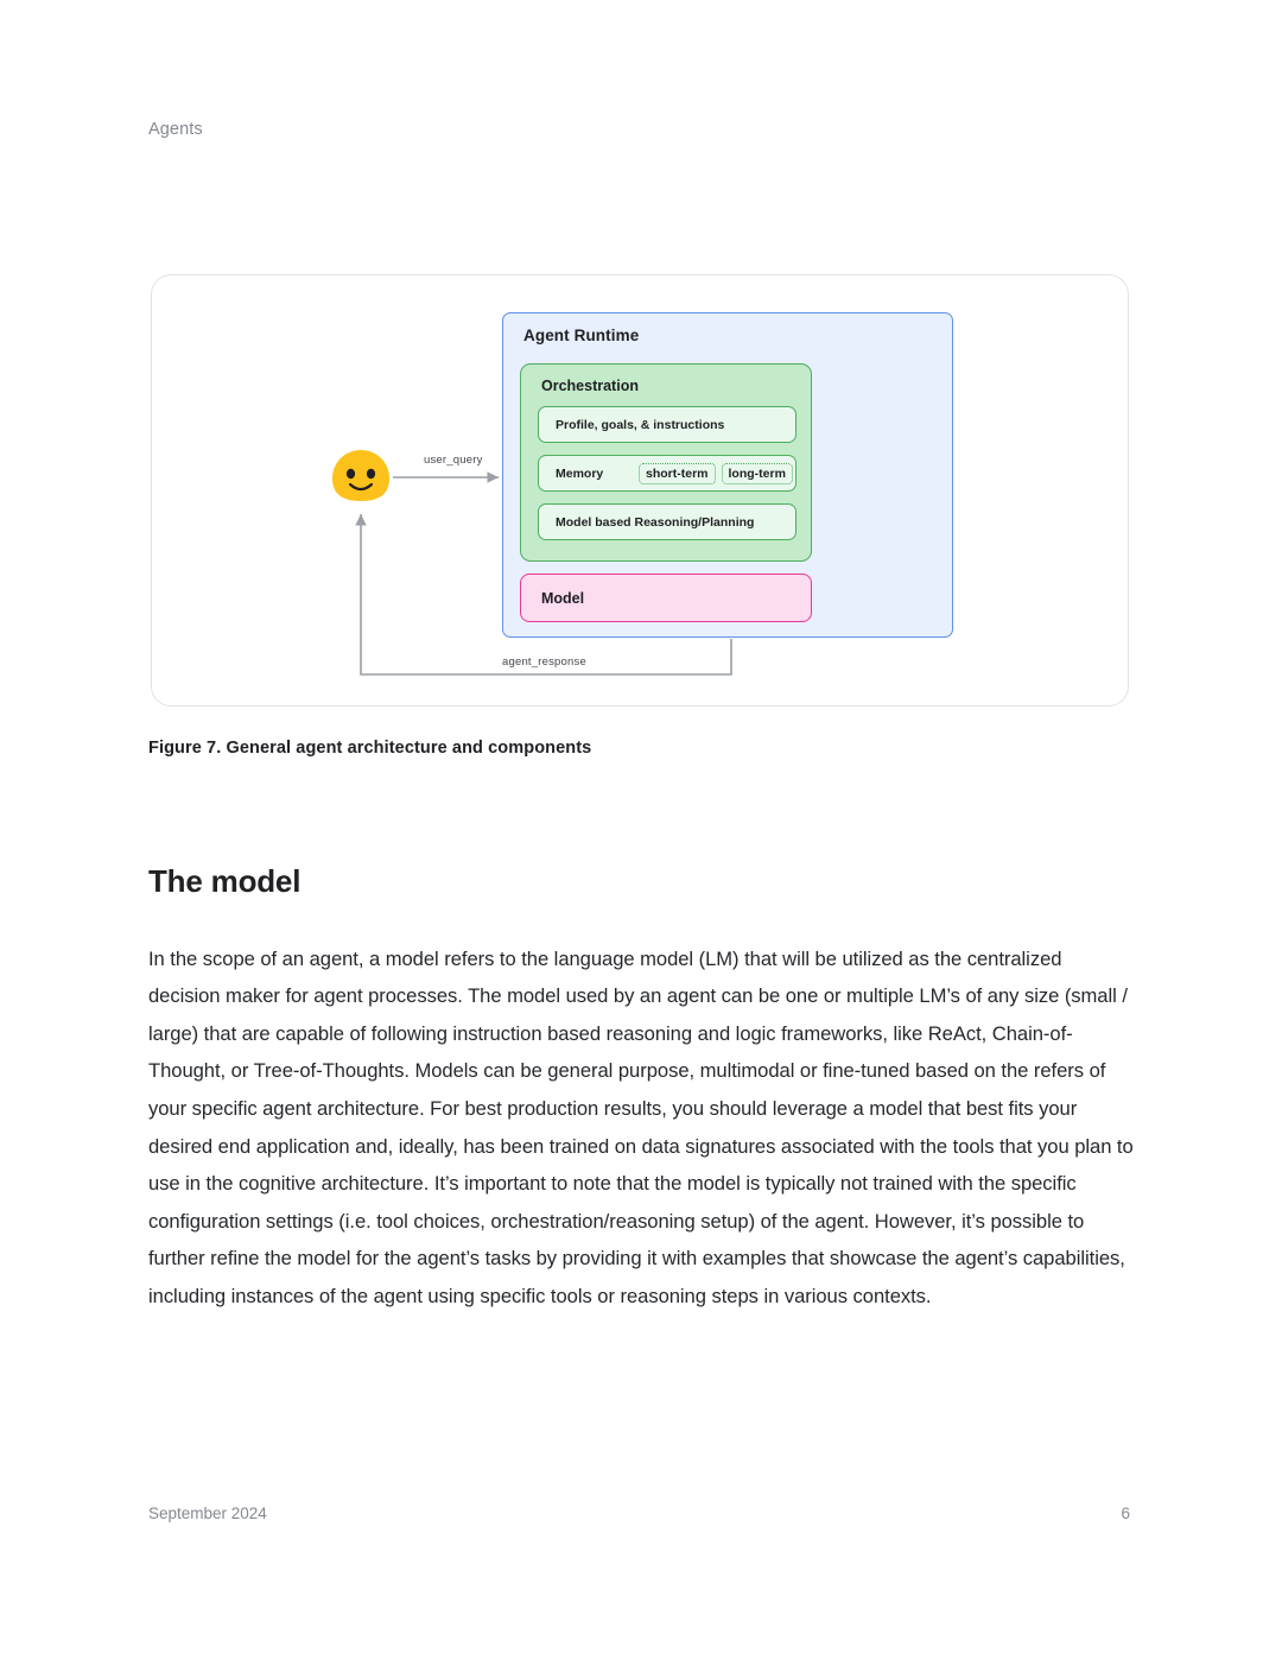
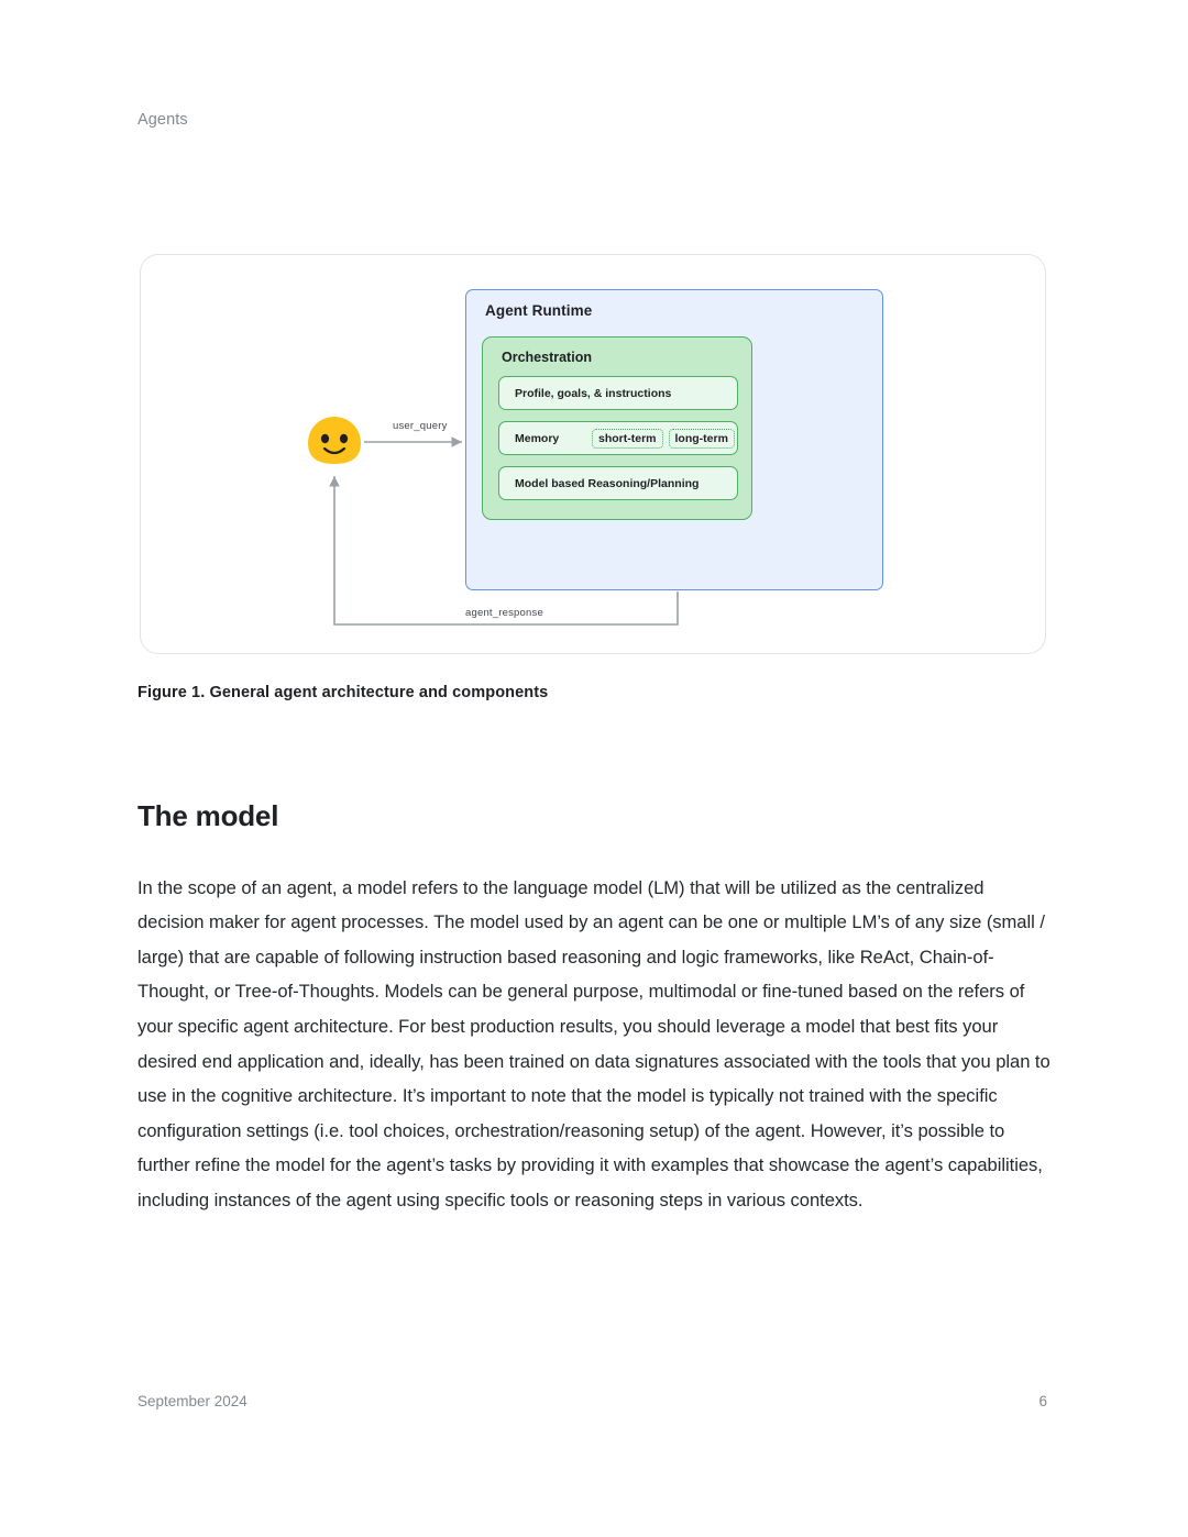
  Agents
  Agent Runtime
  Orchestration
  Profile, goals, & instructions
  Memory
  short-term
  long-term
  Model based Reasoning/Planning
- Model
  user_query
  agent_response
- Figure 7. General agent architecture and components
+ Figure 1. General agent architecture and components
  The model
  In the scope of an agent, a model refers to the language model (LM) that will be utilized as the centralized decision maker for agent processes. The model used by an agent can be one or multiple LM’s of any size (small / large) that are capable of following instruction based reasoning and logic frameworks, like ReAct, Chain-of-Thought, or Tree-of-Thoughts. Models can be general purpose, multimodal or fine-tuned based on the refers of your specific agent architecture. For best production results, you should leverage a model that best fits your desired end application and, ideally, has been trained on data signatures associated with the tools that you plan to use in the cognitive architecture. It’s important to note that the model is typically not trained with the specific configuration settings (i.e. tool choices, orchestration/reasoning setup) of the agent. However, it’s possible to further refine the model for the agent’s tasks by providing it with examples that showcase the agent’s capabilities, including instances of the agent using specific tools or reasoning steps in various contexts.
  September 2024
  6
